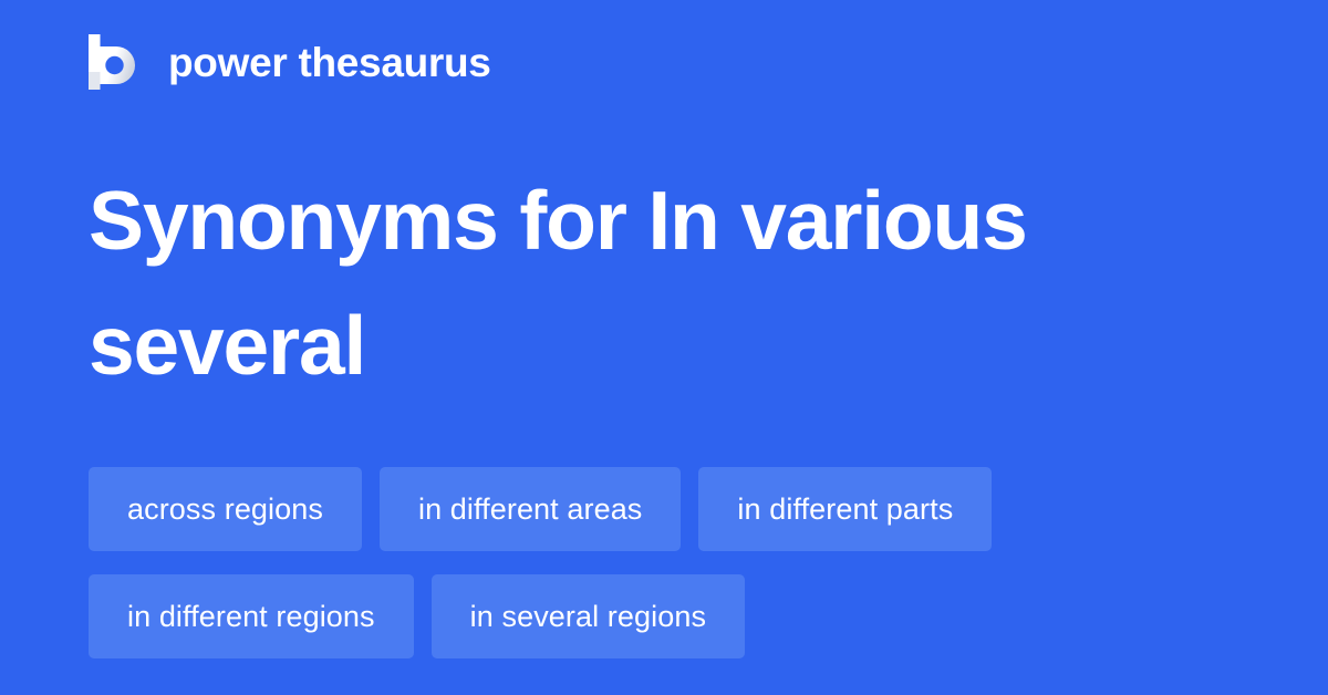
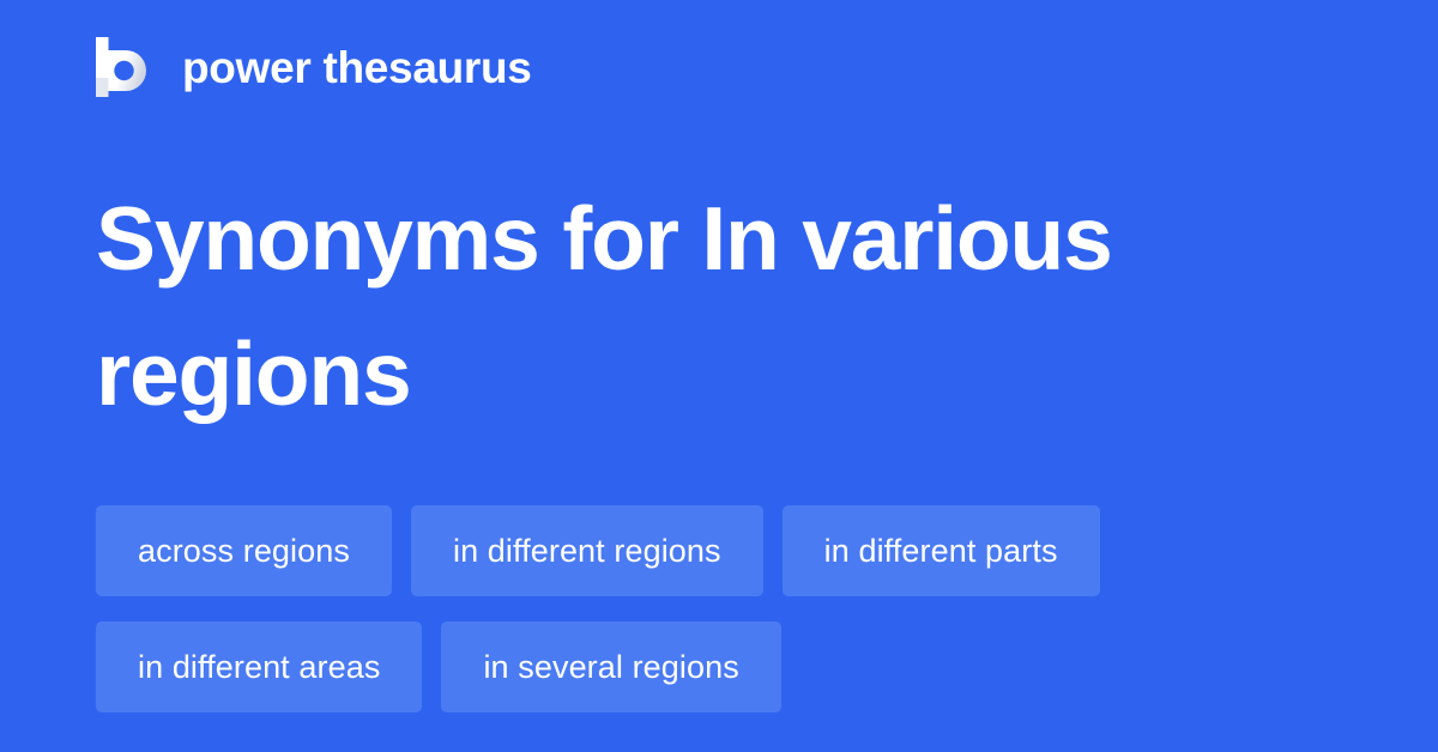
  power thesaurus
- Synonyms for In various several
+ Synonyms for In various regions
  across regions
- in different areas
+ in different regions
  in different parts
- in different regions
+ in different areas
  in several regions
